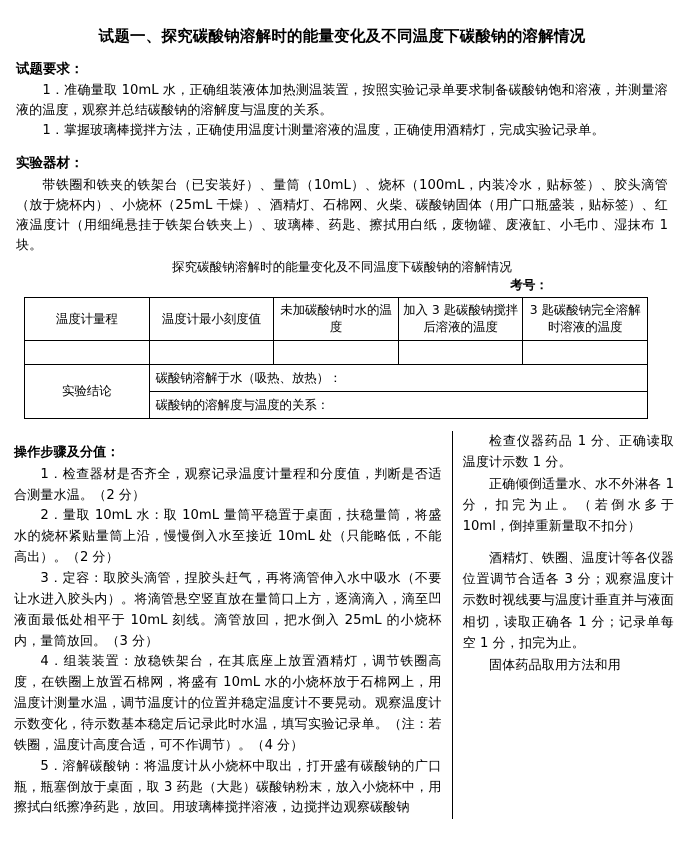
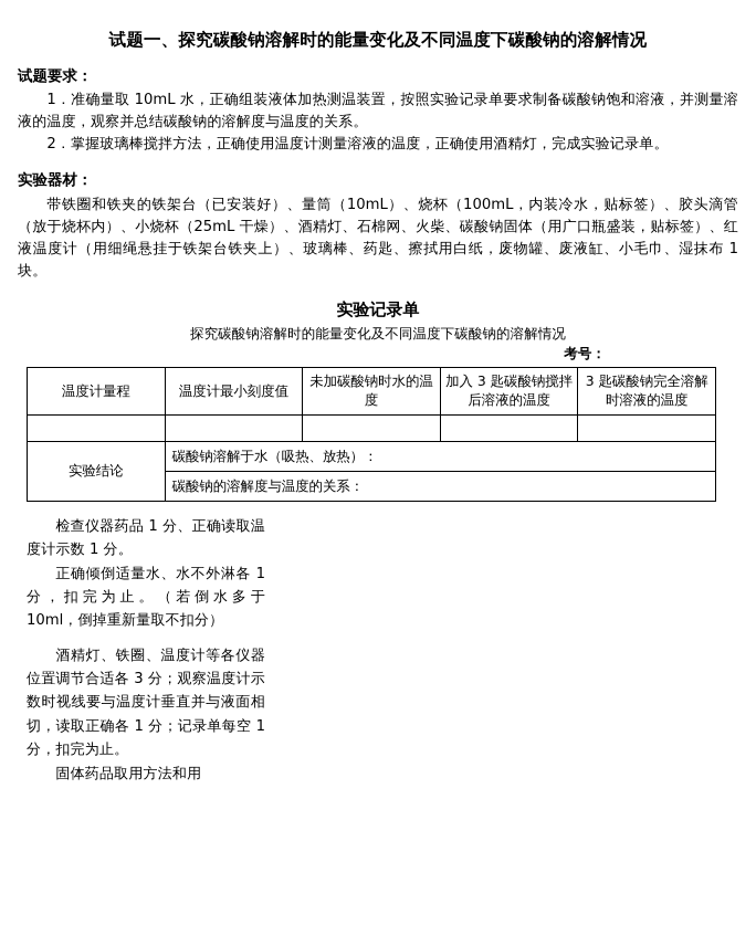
  试题一、探究碳酸钠溶解时的能量变化及不同温度下碳酸钠的溶解情况
  试题要求：
  1．准确量取 10mL 水，正确组装液体加热测温装置，按照实验记录单要求制备碳酸钠饱和溶液，并测量溶液的温度，观察并总结碳酸钠的溶解度与温度的关系。
- 1．掌握玻璃棒搅拌方法，正确使用温度计测量溶液的温度，正确使用酒精灯，完成实验记录单。
+ 2．掌握玻璃棒搅拌方法，正确使用温度计测量溶液的温度，正确使用酒精灯，完成实验记录单。
  实验器材：
  带铁圈和铁夹的铁架台（已安装好）、量筒（10mL）、烧杯（100mL，内装冷水，贴标签）、胶头滴管（放于烧杯内）、小烧杯（25mL 干燥）、酒精灯、石棉网、火柴、碳酸钠固体（用广口瓶盛装，贴标签）、红液温度计（用细绳悬挂于铁架台铁夹上）、玻璃棒、药匙、擦拭用白纸，废物罐、废液缸、小毛巾、湿抹布 1 块。
+ 实验记录单
  探究碳酸钠溶解时的能量变化及不同温度下碳酸钠的溶解情况
  考号：
  温度计量程	温度计最小刻度值	未加碳酸钠时水的温度	加入 3 匙碳酸钠搅拌后溶液的温度	3 匙碳酸钠完全溶解时溶液的温度
  实验结论	碳酸钠溶解于水（吸热、放热）：
  碳酸钠的溶解度与温度的关系：
- 操作步骤及分值：
- 1．检查器材是否齐全，观察记录温度计量程和分度值，判断是否适合测量水温。（2 分）
- 2．量取 10mL 水：取 10mL 量筒平稳置于桌面，扶稳量筒，将盛水的烧杯紧贴量筒上沿，慢慢倒入水至接近 10mL 处（只能略低，不能高出）。（2 分）
- 3．定容：取胶头滴管，捏胶头赶气，再将滴管伸入水中吸水（不要让水进入胶头内）。将滴管悬空竖直放在量筒口上方，逐滴滴入，滴至凹液面最低处相平于 10mL 刻线。滴管放回，把水倒入 25mL 的小烧杯内，量筒放回。（3 分）
- 4．组装装置：放稳铁架台，在其底座上放置酒精灯，调节铁圈高度，在铁圈上放置石棉网，将盛有 10mL 水的小烧杯放于石棉网上，用温度计测量水温，调节温度计的位置并稳定温度计不要晃动。观察温度计示数变化，待示数基本稳定后记录此时水温，填写实验记录单。（注：若铁圈，温度计高度合适，可不作调节）。（4 分）
- 5．溶解碳酸钠：将温度计从小烧杯中取出，打开盛有碳酸钠的广口瓶，瓶塞倒放于桌面，取 3 药匙（大匙）碳酸钠粉末，放入小烧杯中，用擦拭白纸擦净药匙，放回。用玻璃棒搅拌溶液，边搅拌边观察碳酸钠
  检查仪器药品 1 分、正确读取温度计示数 1 分。
  正确倾倒适量水、水不外淋各 1 分，扣完为止。（若倒水多于 10ml，倒掉重新量取不扣分）
  酒精灯、铁圈、温度计等各仪器位置调节合适各 3 分；观察温度计示数时视线要与温度计垂直并与液面相切，读取正确各 1 分；记录单每空 1 分，扣完为止。
  固体药品取用方法和用
